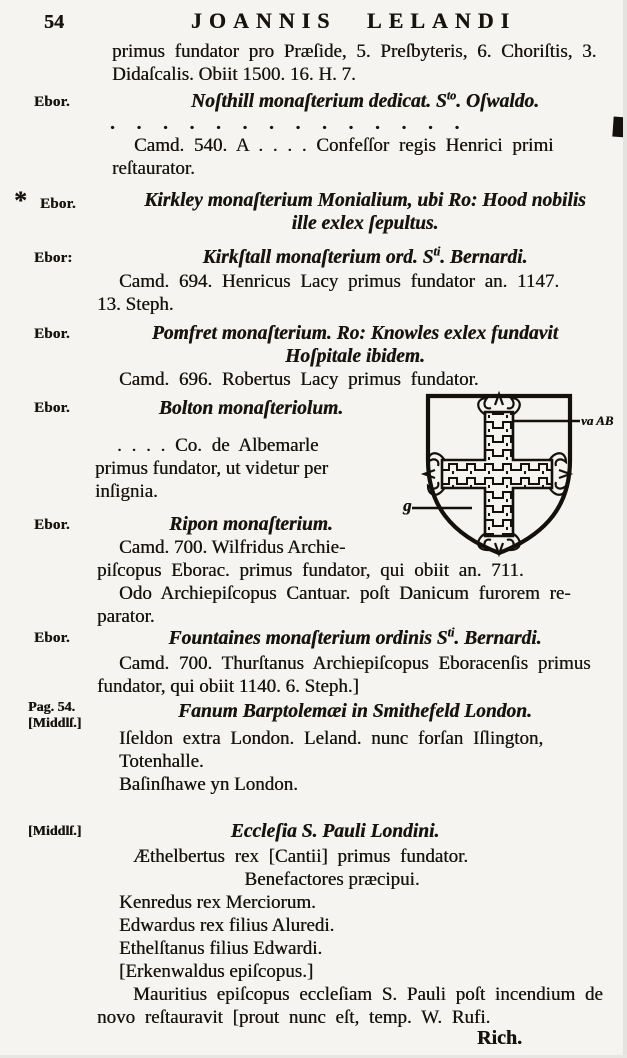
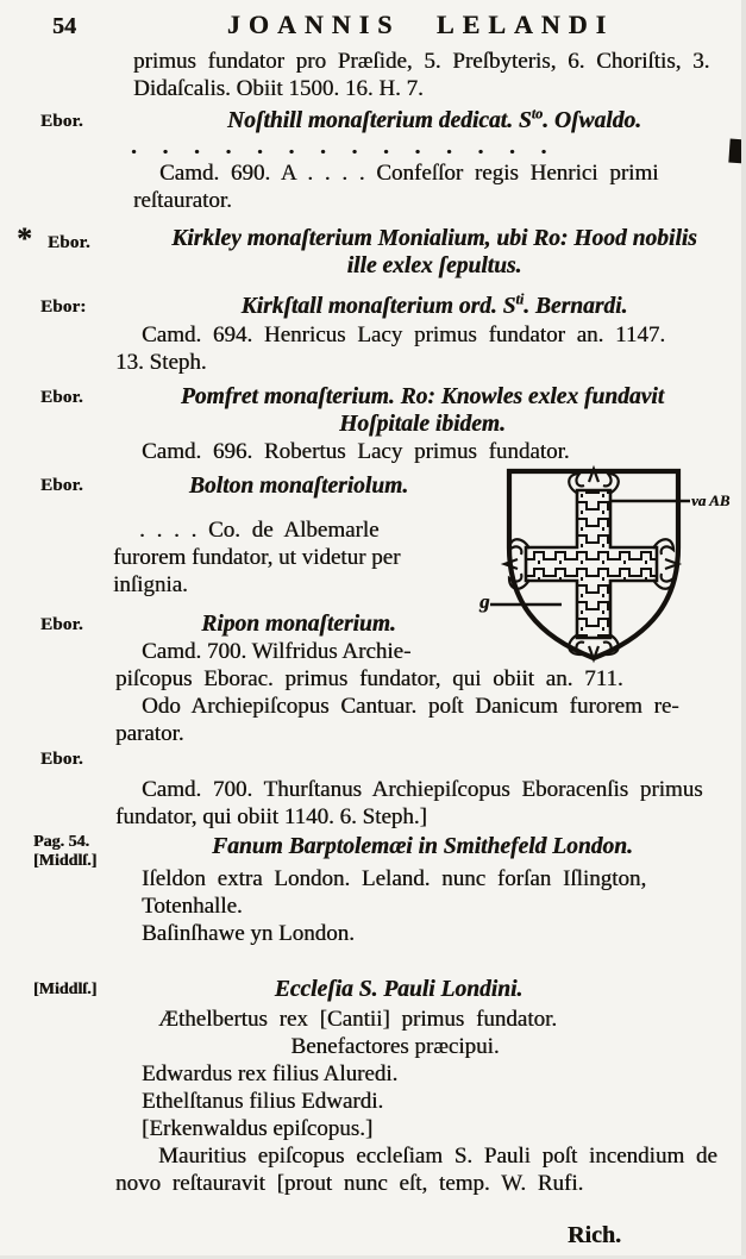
  54
  JOANNIS LELANDI
  primus fundator pro Præſide, 5. Preſbyteris, 6. Choriſtis, 3.
  Didaſcalis. Obiit 1500. 16. H. 7.
  Ebor.
  Noſthill monaſterium dedicat. Sto. Oſwaldo.
  . . . . . . . . . . . . . .
- Camd. 540. A . . . . Confeſſor regis Henrici primi
+ Camd. 690. A . . . . Confeſſor regis Henrici primi
  reſtaurator.
  *
  Ebor.
  Kirkley monaſterium Monialium, ubi Ro: Hood nobilis
  ille exlex ſepultus.
  Ebor:
  Kirkſtall monaſterium ord. Sti. Bernardi.
  Camd. 694. Henricus Lacy primus fundator an. 1147.
  13. Steph.
  Ebor.
  Pomfret monaſterium. Ro: Knowles exlex fundavit
  Hoſpitale ibidem.
  Camd. 696. Robertus Lacy primus fundator.
  Ebor.
  Bolton monaſteriolum.
  . . . . Co. de Albemarle
- primus fundator, ut videtur per
+ furorem fundator, ut videtur per
  inſignia.
  va AB
  g
  Ebor.
  Ripon monaſterium.
  Camd. 700. Wilfridus Archie-
  piſcopus Eborac. primus fundator, qui obiit an. 711.
  Odo Archiepiſcopus Cantuar. poſt Danicum furorem re-
  parator.
  Ebor.
- Fountaines monaſterium ordinis Sti. Bernardi.
  Camd. 700. Thurſtanus Archiepiſcopus Eboracenſis primus
  fundator, qui obiit 1140. 6. Steph.]
  Pag. 54.
  [Middlſ.]
  Fanum Barptolemæi in Smithefeld London.
  Iſeldon extra London. Leland. nunc forſan Iſlington,
  Totenhalle.
  Baſinſhawe yn London.
  [Middlſ.]
  Eccleſia S. Pauli Londini.
  Æthelbertus rex [Cantii] primus fundator.
  Benefactores præcipui.
- Kenredus rex Merciorum.
  Edwardus rex filius Aluredi.
  Ethelſtanus filius Edwardi.
  [Erkenwaldus epiſcopus.]
  Mauritius epiſcopus eccleſiam S. Pauli poſt incendium de
  novo reſtauravit [prout nunc eſt, temp. W. Rufi.
  Rich.
